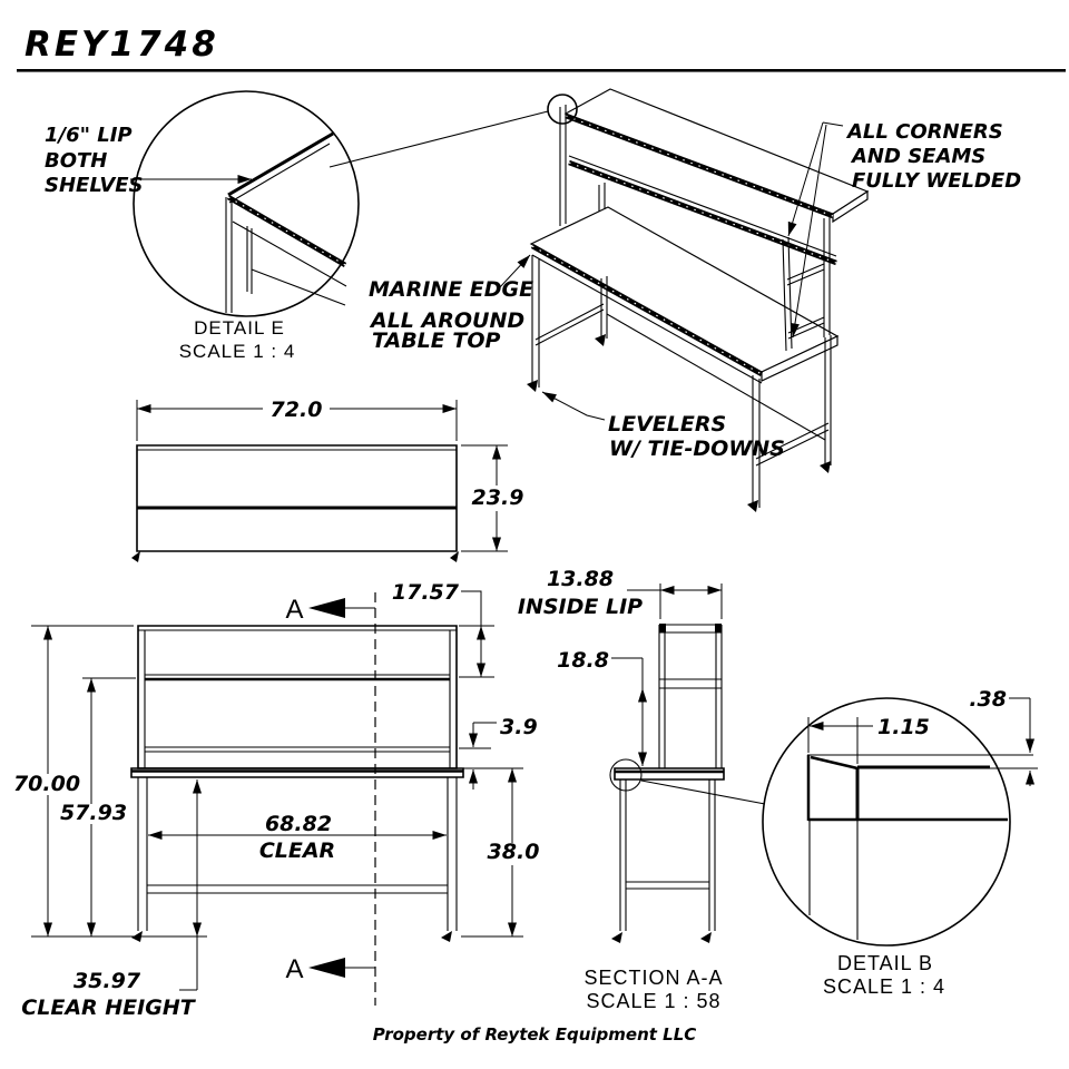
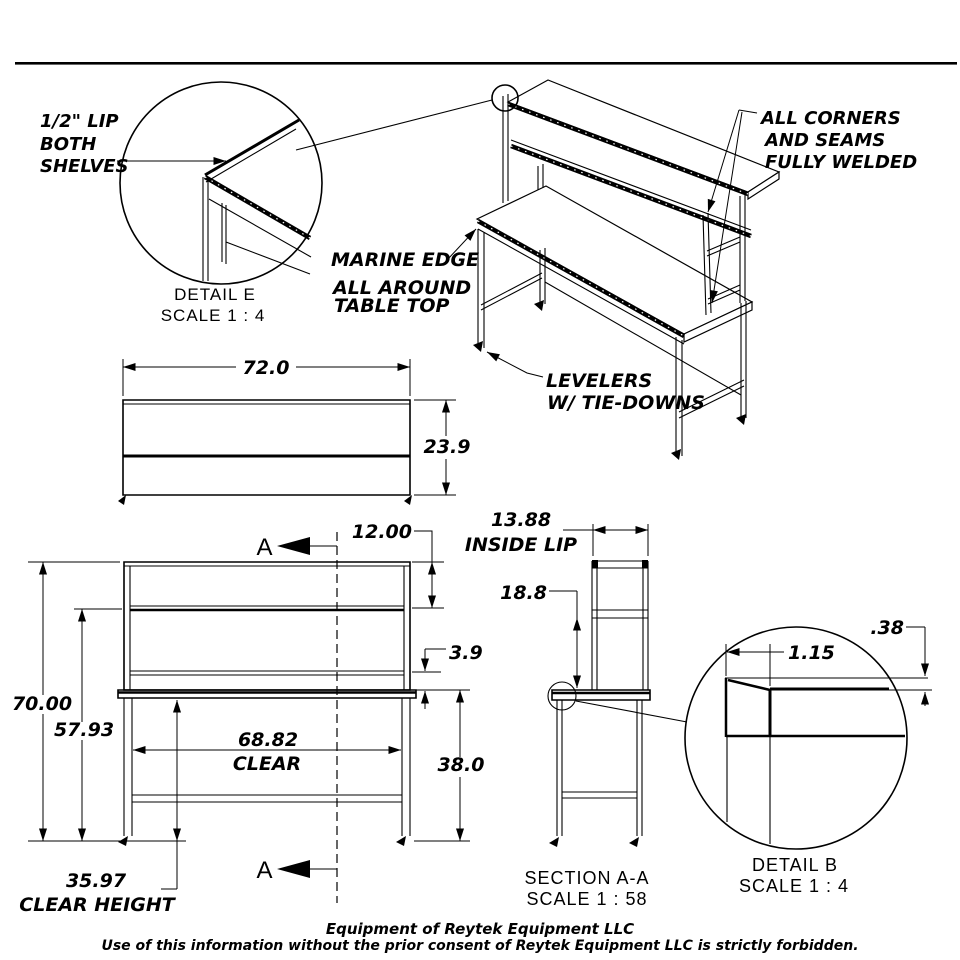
- REY1748
- 1/6" LIP
+ 1/2" LIP
  BOTH
  SHELVES
  DETAIL E
  SCALE 1 : 4
  ALL CORNERS
  AND SEAMS
  FULLY WELDED
  MARINE EDGE
  ALL AROUND
  TABLE TOP
  LEVELERS
  W/ TIE-DOWNS
  72.0
  23.9
  A
  A
- 17.57
+ 12.00
  3.9
  70.00
  57.93
  68.82
  CLEAR
  38.0
  35.97
  CLEAR HEIGHT
  13.88
  INSIDE LIP
  18.8
  SECTION A-A
  SCALE 1 : 58
  .38
  1.15
  DETAIL B
  SCALE 1 : 4
- Property of Reytek Equipment LLC
+ Equipment of Reytek Equipment LLC
+ Use of this information without the prior consent of Reytek Equipment LLC is strictly forbidden.
